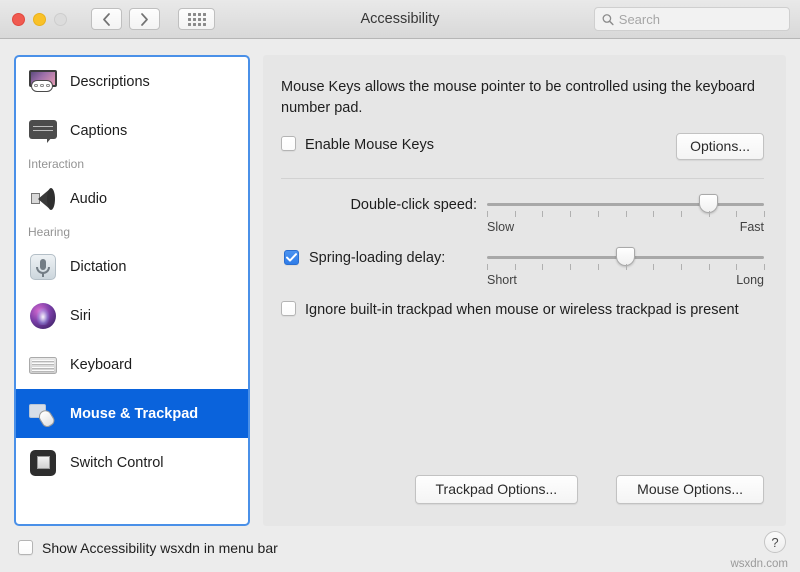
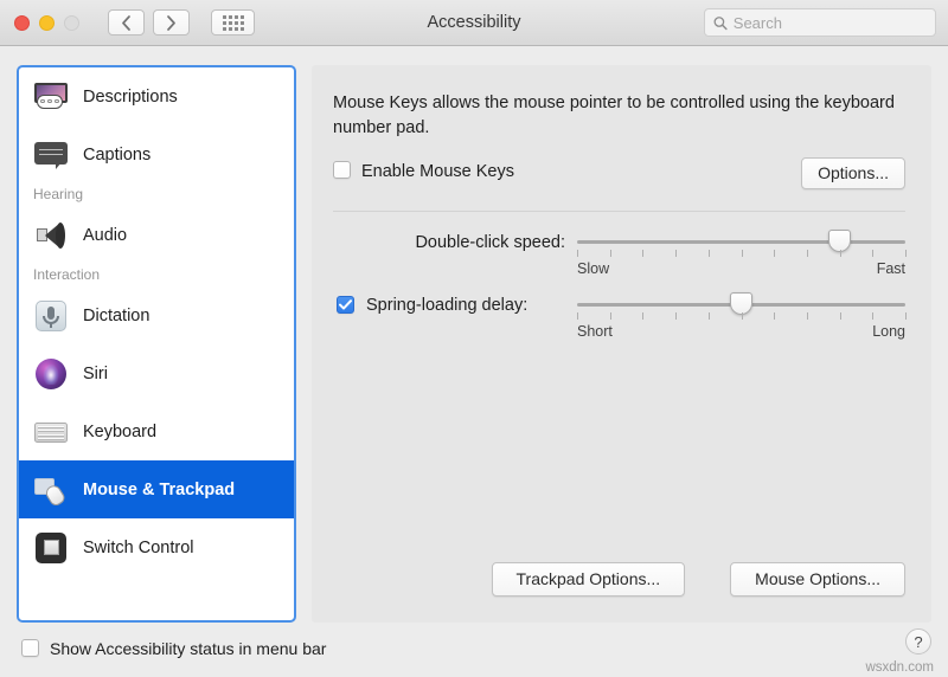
  Accessibility
  Search
  Descriptions
  Captions
- Interaction
+ Hearing
  Audio
- Hearing
+ Interaction
  Dictation
  Siri
  Keyboard
  Mouse & Trackpad
  Switch Control
  Mouse Keys allows the mouse pointer to be controlled using the keyboard number pad.
  Enable Mouse Keys
  Options...
  Double-click speed:
  Slow
  Fast
  Spring-loading delay:
  Short
  Long
- Ignore built-in trackpad when mouse or wireless trackpad is present
  Trackpad Options...
  Mouse Options...
- Show Accessibility wsxdn in menu bar
+ Show Accessibility status in menu bar
  ?
  wsxdn.com
